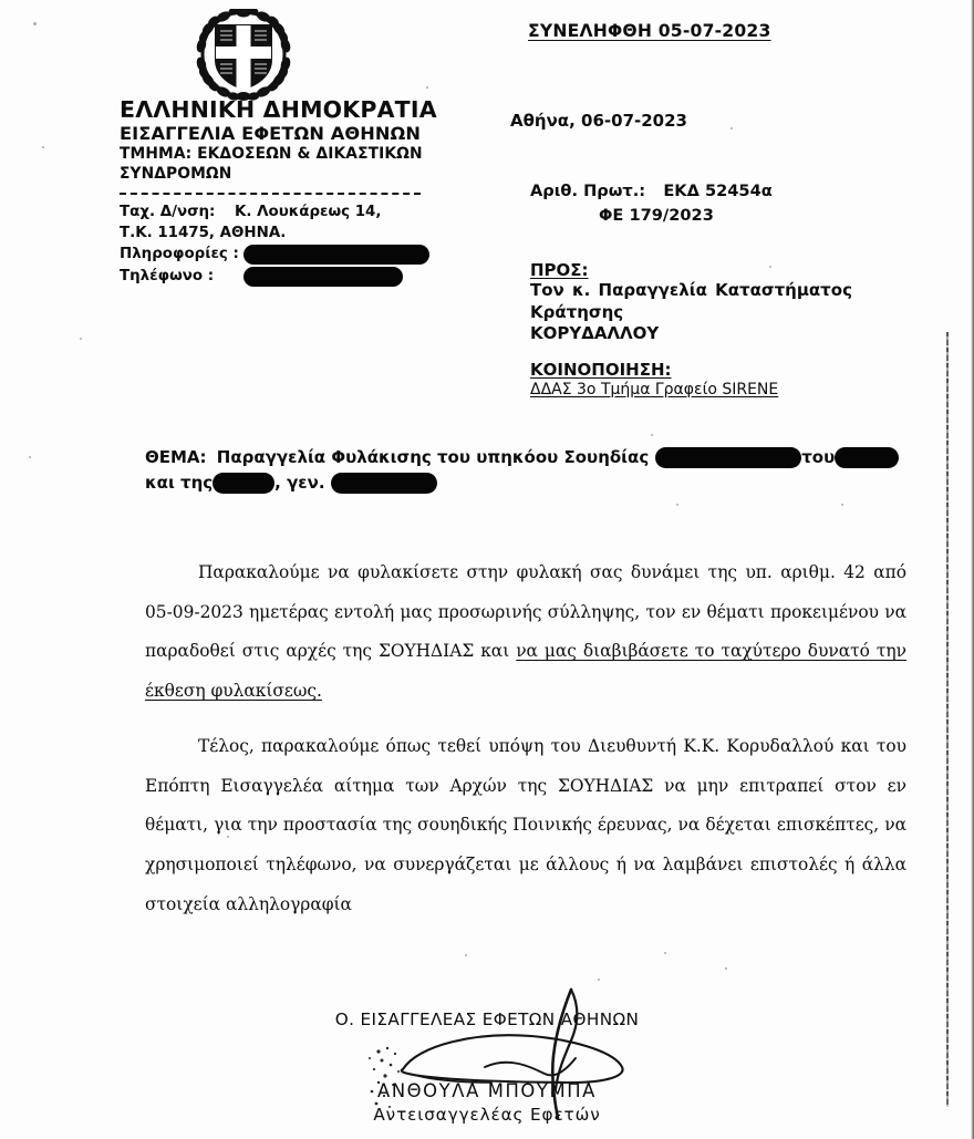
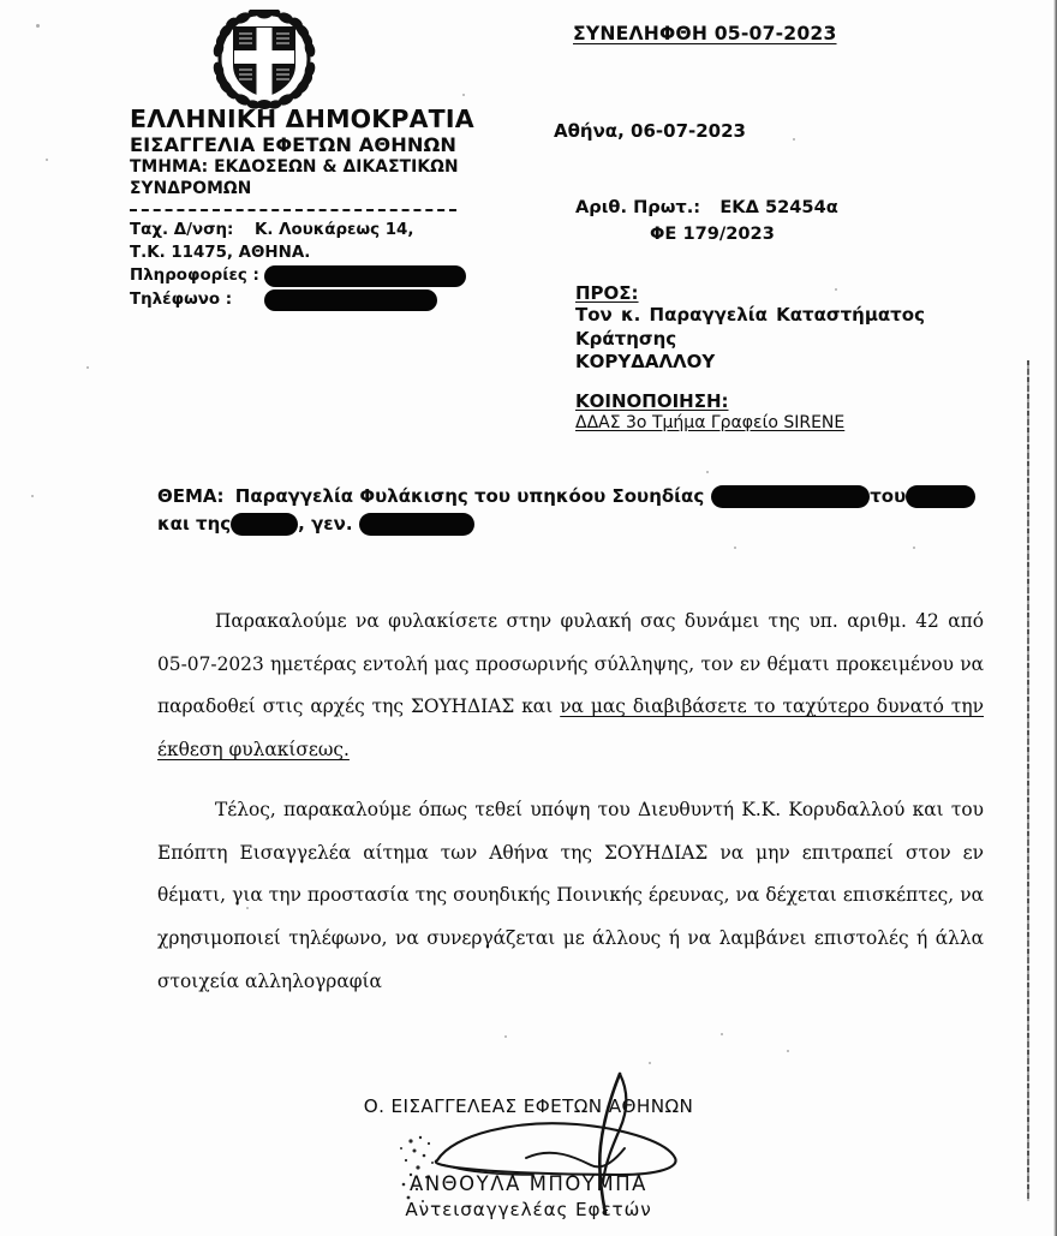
  ΣΥΝΕΛΗΦΘΗ 05-07-2023
  ΕΛΛΗΝΙΚΗ ΔΗΜΟΚΡΑΤΙΑ
  ΕΙΣΑΓΓΕΛΙΑ ΕΦΕΤΩΝ ΑΘΗΝΩΝ
  ΤΜΗΜΑ: ΕΚΔΟΣΕΩΝ & ΔΙΚΑΣΤΙΚΩΝ
  ΣΥΝΔΡΟΜΩΝ
  Ταχ. Δ/νση:
  Κ. Λουκάρεως 14,
  Τ.Κ. 11475, ΑΘΗΝΑ.
  Πληροφορίες :
  Τηλέφωνο :
  Αθήνα, 06-07-2023
  Αριθ. Πρωτ.: ΕΚΔ 52454α
  ΦΕ 179/2023
  ΠΡΟΣ:
  Τον κ. Παραγγελία Καταστήματος Κράτησης
  ΚΟΡΥΔΑΛΛΟΥ
  ΚΟΙΝΟΠΟΙΗΣΗ:
  ΔΔΑΣ 3ο Τμήμα Γραφείο SIRENE
  ΘΕΜΑ: Παραγγελία Φυλάκισης του υπηκόου Σουηδίας του
  και της , γεν.
- Παρακαλούμε να φυλακίσετε στην φυλακή σας δυνάμει της υπ. αριθμ. 42 από 05-09-2023 ημετέρας εντολή μας προσωρινής σύλληψης, τον εν θέματι προκειμένου να παραδοθεί στις αρχές της ΣΟΥΗΔΙΑΣ και να μας διαβιβάσετε το ταχύτερο δυνατό την έκθεση φυλακίσεως.
+ Παρακαλούμε να φυλακίσετε στην φυλακή σας δυνάμει της υπ. αριθμ. 42 από 05-07-2023 ημετέρας εντολή μας προσωρινής σύλληψης, τον εν θέματι προκειμένου να παραδοθεί στις αρχές της ΣΟΥΗΔΙΑΣ και να μας διαβιβάσετε το ταχύτερο δυνατό την έκθεση φυλακίσεως.
- Τέλος, παρακαλούμε όπως τεθεί υπόψη του Διευθυντή Κ.Κ. Κορυδαλλού και του Επόπτη Εισαγγελέα αίτημα των Αρχών της ΣΟΥΗΔΙΑΣ να μην επιτραπεί στον εν θέματι, για την προστασία της σουηδικής Ποινικής έρευνας, να δέχεται επισκέπτες, να χρησιμοποιεί τηλέφωνο, να συνεργάζεται με άλλους ή να λαμβάνει επιστολές ή άλλα στοιχεία αλληλογραφία
+ Τέλος, παρακαλούμε όπως τεθεί υπόψη του Διευθυντή Κ.Κ. Κορυδαλλού και του Επόπτη Εισαγγελέα αίτημα των Αθήνα της ΣΟΥΗΔΙΑΣ να μην επιτραπεί στον εν θέματι, για την προστασία της σουηδικής Ποινικής έρευνας, να δέχεται επισκέπτες, να χρησιμοποιεί τηλέφωνο, να συνεργάζεται με άλλους ή να λαμβάνει επιστολές ή άλλα στοιχεία αλληλογραφία
  Ο. ΕΙΣΑΓΓΕΛΕΑΣ ΕΦΕΤΩΝ ΑΘΗΝΩΝ
  ΑΝΘΟΥΛΑ ΜΠΟΥΜΠΑ
  Αντεισαγγελέας Εφετών
